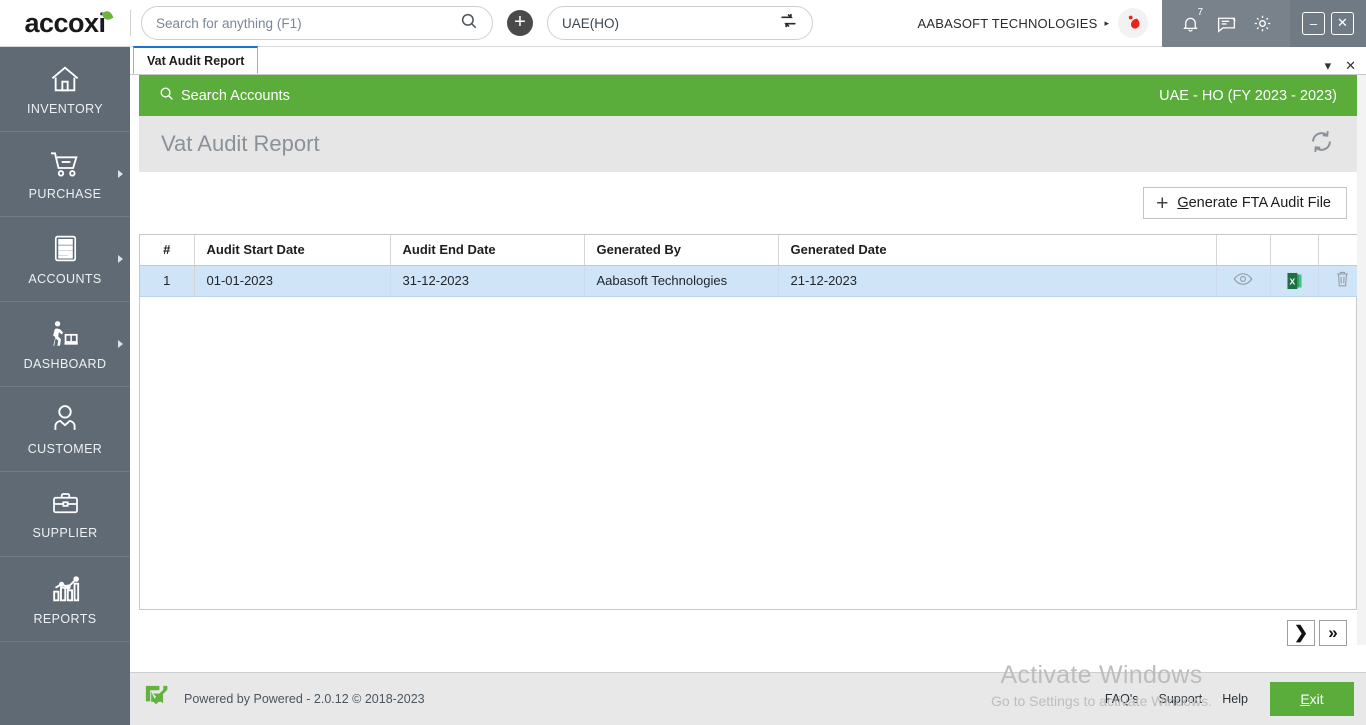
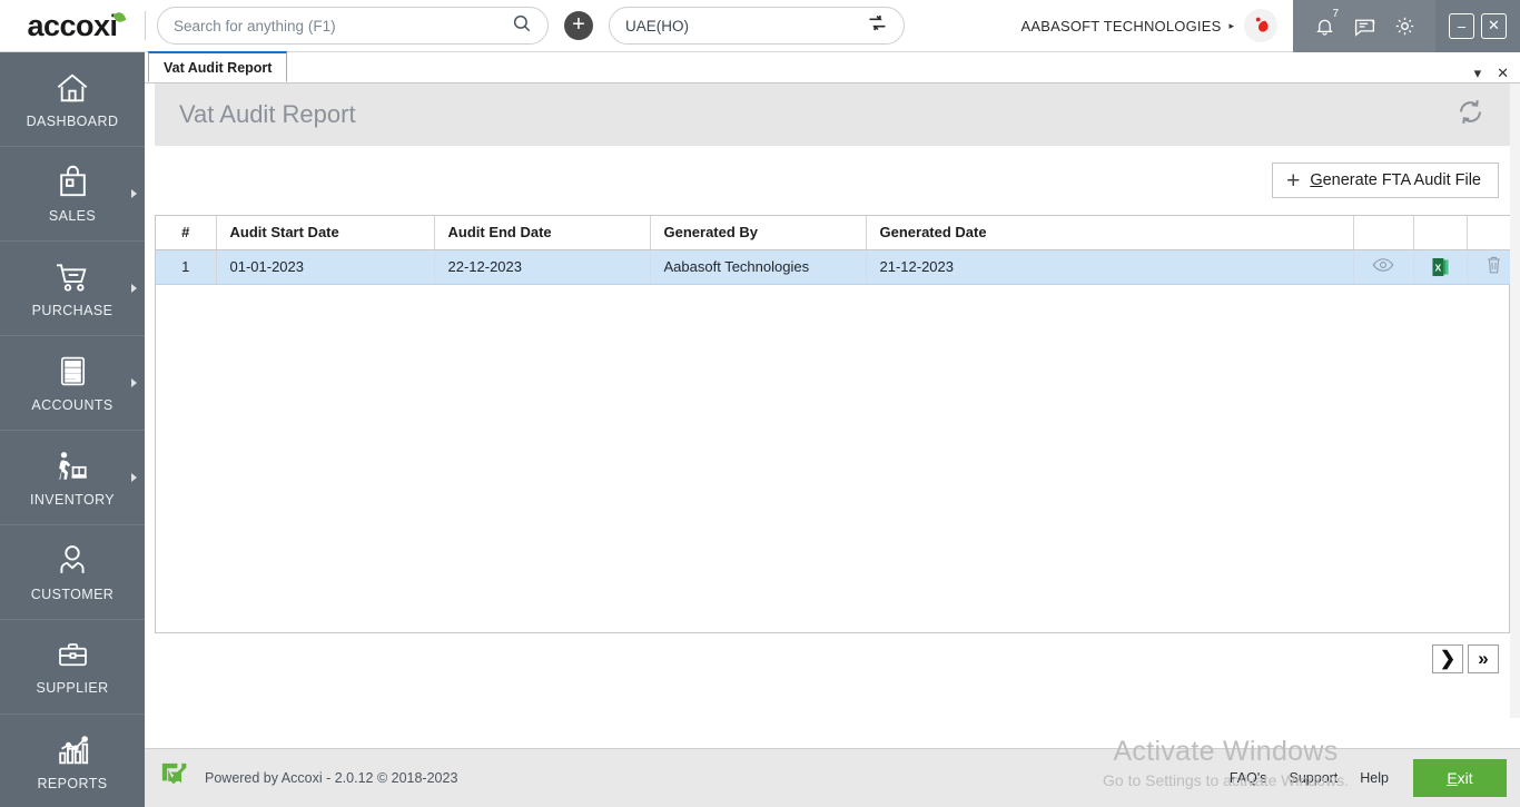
  accoxi
  Search for anything (F1)
  +
  UAE(HO)
  AABASOFT TECHNOLOGIES
  ▸
  7
  –
  ✕
- INVENTORY
+ DASHBOARD
+ SALES
  PURCHASE
  ACCOUNTS
- DASHBOARD
+ INVENTORY
  CUSTOMER
  SUPPLIER
  REPORTS
  Vat Audit Report
  ▾
  ✕
- Search Accounts
- UAE - HO (FY 2023 - 2023)
  Vat Audit Report
  +
  Generate FTA Audit File
  #	Audit Start Date	Audit End Date	Generated By	Generated Date
- 1	01-01-2023	31-12-2023	Aabasoft Technologies	21-12-2023		X
+ 1	01-01-2023	22-12-2023	Aabasoft Technologies	21-12-2023		X
  ❯
  »
- Powered by Powered - 2.0.12 © 2018-2023
+ Powered by Accoxi - 2.0.12 © 2018-2023
  FAQ's
  Support
  Help
  Exit
  Activate Windows
  Go to Settings to activate Windows.
